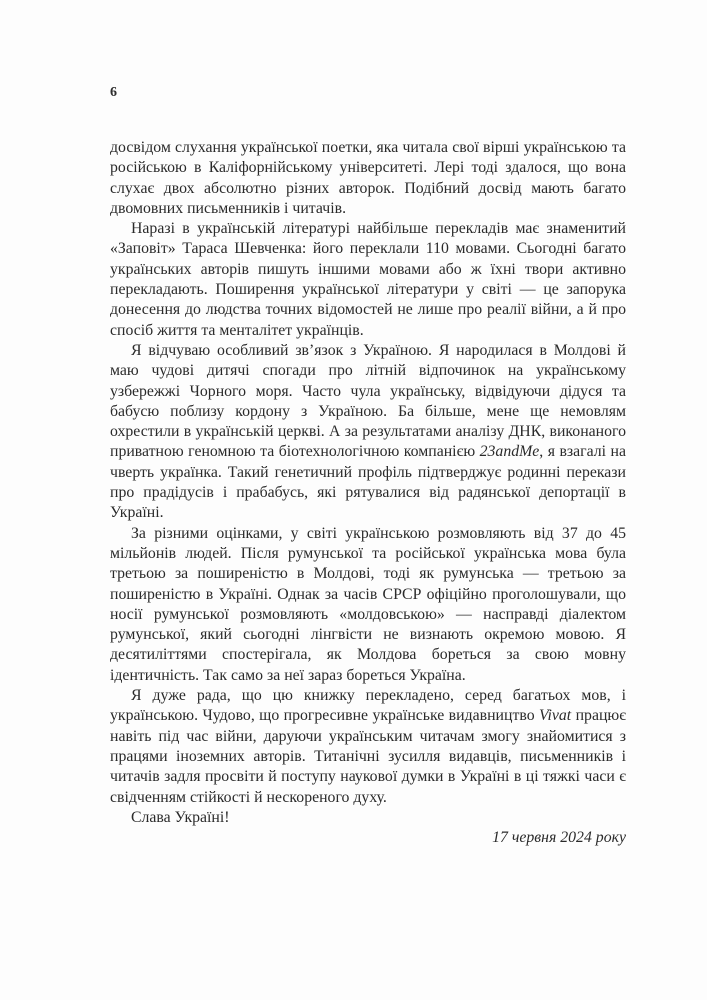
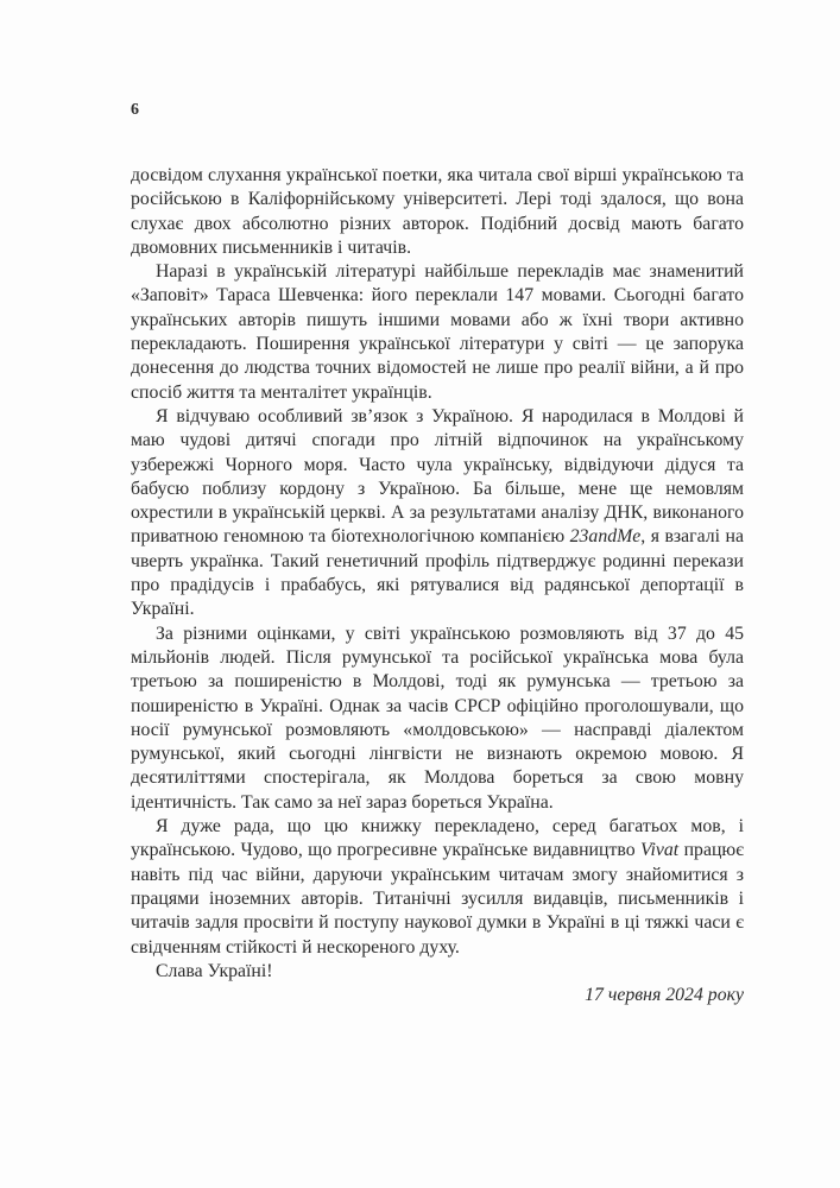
  6
  досвідом слухання української поетки, яка читала свої вірші українською та російською в Каліфорнійському університеті. Лері тоді здалося, що вона слухає двох абсолютно різних авторок. Подібний досвід мають багато двомовних письменників і читачів.
- Наразі в українській літературі найбільше перекладів має знаменитий «Заповіт» Тараса Шевченка: його переклали 110 мовами. Сьогодні багато українських авторів пишуть іншими мовами або ж їхні твори активно перекладають. Поширення української літератури у світі — це запорука донесення до людства точних відомостей не лише про реалії війни, а й про спосіб життя та менталітет українців.
+ Наразі в українській літературі найбільше перекладів має знаменитий «Заповіт» Тараса Шевченка: його переклали 147 мовами. Сьогодні багато українських авторів пишуть іншими мовами або ж їхні твори активно перекладають. Поширення української літератури у світі — це запорука донесення до людства точних відомостей не лише про реалії війни, а й про спосіб життя та менталітет українців.
  Я відчуваю особливий зв’язок з Україною. Я народилася в Молдові й маю чудові дитячі спогади про літній відпочинок на українському узбережжі Чорного моря. Часто чула українську, відвідуючи дідуся та бабусю поблизу кордону з Україною. Ба більше, мене ще немовлям охрестили в українській церкві. А за результатами аналізу ДНК, виконаного приватною геномною та біотехнологічною компанією 23andMe, я взагалі на чверть українка. Такий генетичний профіль підтверджує родинні перекази про прадідусів і прабабусь, які рятувалися від радянської депортації в Україні.
  За різними оцінками, у світі українською розмовляють від 37 до 45 мільйонів людей. Після румунської та російської українська мова була третьою за поширеністю в Молдові, тоді як румунська — третьою за поширеністю в Україні. Однак за часів СРСР офіційно проголошували, що носії румунської розмовляють «молдовською» — насправді діалектом румунської, який сьогодні лінгвісти не визнають окремою мовою. Я десятиліттями спостерігала, як Молдова бореться за свою мовну ідентичність. Так само за неї зараз бореться Україна.
  Я дуже рада, що цю книжку перекладено, серед багатьох мов, і українською. Чудово, що прогресивне українське видавництво Vivat працює навіть під час війни, даруючи українським читачам змогу знайомитися з працями іноземних авторів. Титанічні зусилля видавців, письменників і читачів задля просвіти й поступу наукової думки в Україні в ці тяжкі часи є свідченням стійкості й нескореного духу.
  Слава Україні!
  17 червня 2024 року
